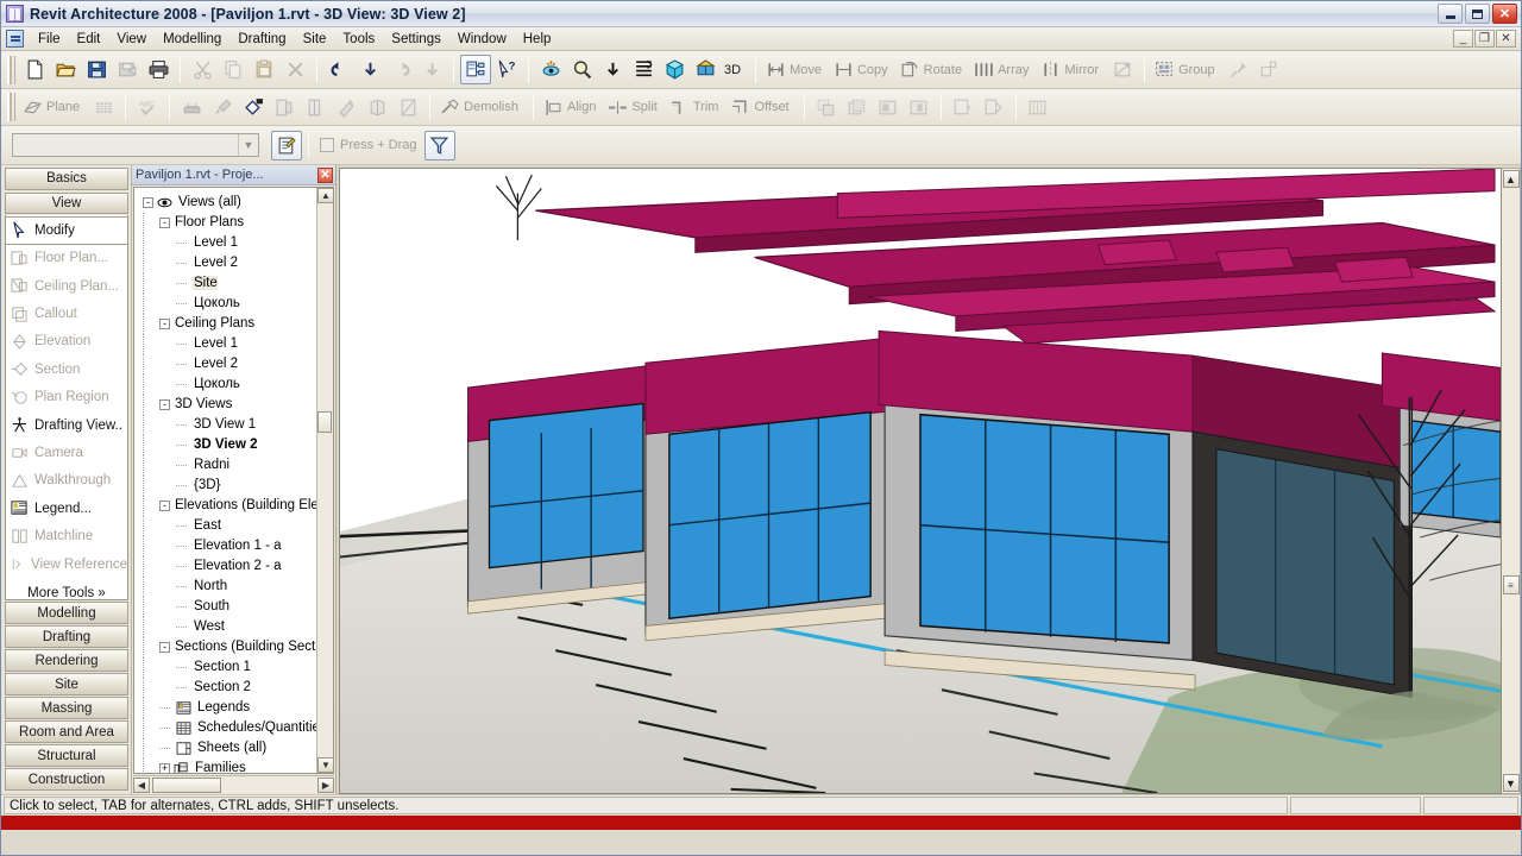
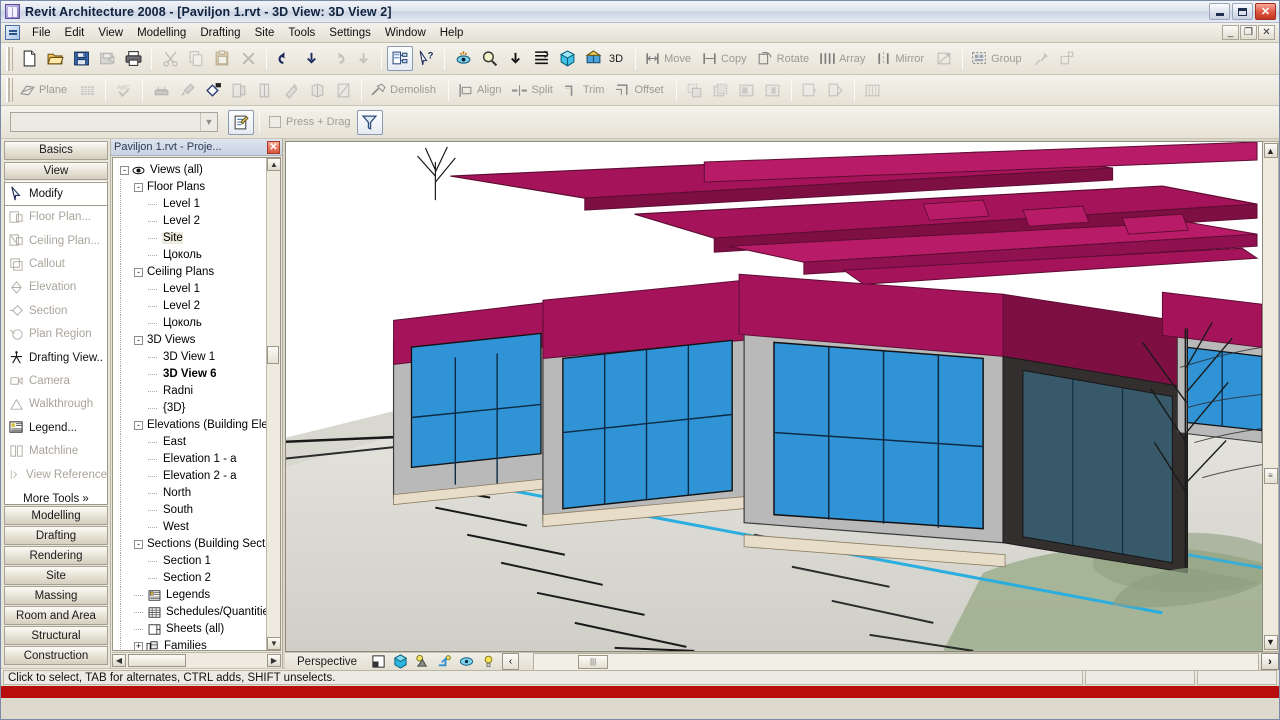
  Revit Architecture 2008 - [Paviljon 1.rvt - 3D View: 3D View 2]
  ✕
  File
  Edit
  View
  Modelling
  Drafting
  Site
  Tools
  Settings
  Window
  Help
  _
  ❐
  ✕
  ?
  3D
  Move
  Copy
  Rotate
  Array
  Mirror
  Group
  Plane
  Demolish
  Align
  Split
  Trim
  Offset
  ▼
  Press + Drag
  Basics
  View
  Modify
  Floor Plan...
  Ceiling Plan...
  Callout
  Elevation
  Section
  Plan Region
  Drafting View..
  Camera
  Walkthrough
  Legend...
  Matchline
  View Reference
  More Tools »
  Modelling
  Drafting
  Rendering
  Site
  Massing
  Room and Area
  Structural
  Construction
  Paviljon 1.rvt - Proje...
  ✕
  -
  Views (all)
  -
  Floor Plans
  Level 1
  Level 2
  Site
  Цоколь
  -
  Ceiling Plans
  Level 1
  Level 2
  Цоколь
  -
  3D Views
  3D View 1
- 3D View 2
+ 3D View 6
  Radni
  {3D}
  -
  Elevations (Building Ele
  East
  Elevation 1 - a
  Elevation 2 - a
  North
  South
  West
  -
  Sections (Building Sect
  Section 1
  Section 2
  Legends
  Schedules/Quantiti
  Sheets (all)
  +
  Families
  ▲
  ▼
  ◀
  ▶
  ▲
  ≡
  ▼
+ Perspective
+ ‹
+ |||
+ ›
  Click to select, TAB for alternates, CTRL adds, SHIFT unselects.
